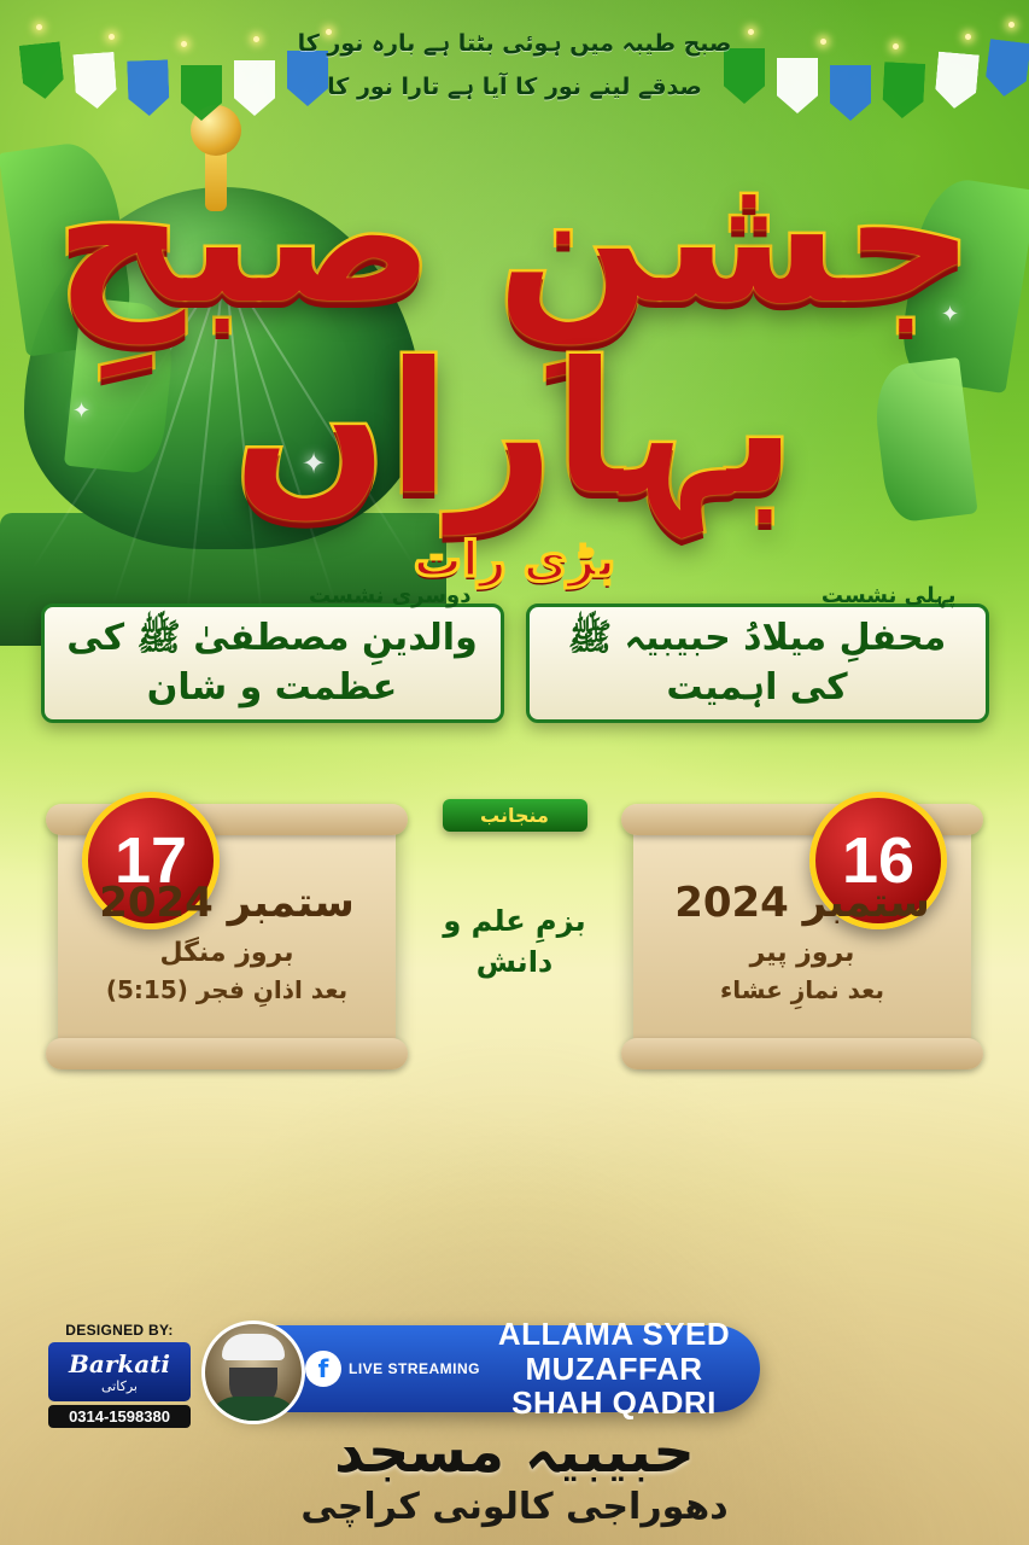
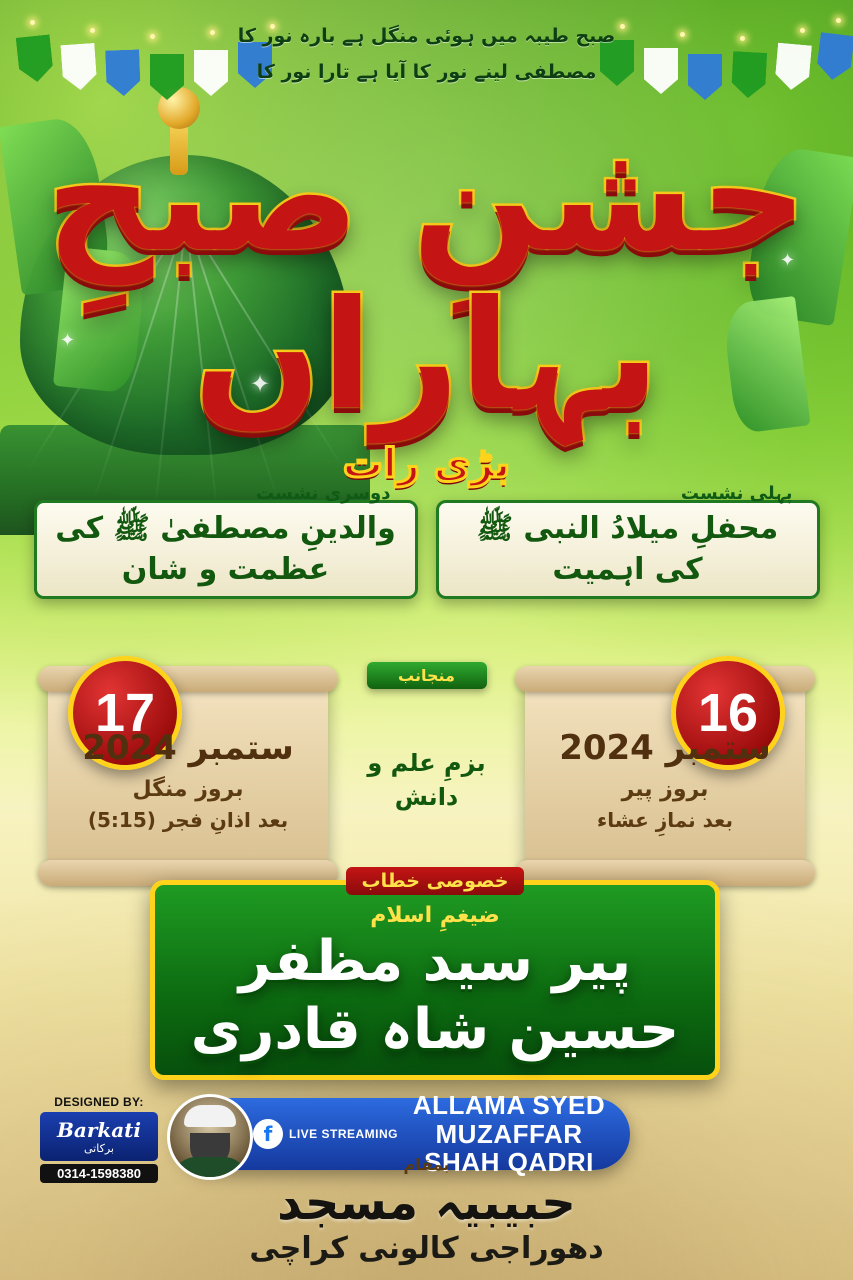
  ✦
  ✦
  ✦
- صبح طیبہ میں ہوئی بٹتا ہے بارہ نور کا
+ صبح طیبہ میں ہوئی منگل ہے بارہ نور کا
- صدقے لینے نور کا آیا ہے تارا نور کا
+ مصطفی لینے نور کا آیا ہے تارا نور کا
  جشنِ صبحِ بہاراں
  بڑی رات
  پہلی نشست
- محفلِ میلادُ حبیبیہ ﷺ کی اہمیت
+ محفلِ میلادُ النبی ﷺ کی اہمیت
  دوسری نشست
  والدینِ مصطفیٰ ﷺ کی عظمت و شان
  16
  ستمبر 2024
  بروز پیر
  بعد نمازِ عشاء
  منجانب
  بزمِ علم و دانش
  17
  ستمبر 2024
  بروز منگل
  بعد اذانِ فجر (5:15)
+ خصوصی خطاب
+ ضیغمِ اسلام
+ پیر سید مظفر حسین شاہ قادری
  DESIGNED BY:
  Barkati
  برکاتی
  0314-1598380
  f
  LIVE STREAMING
  ALLAMA SYED
  MUZAFFAR SHAH QADRI
+ بمقام
  حبیبیہ مسجد
  دھوراجی کالونی کراچی
